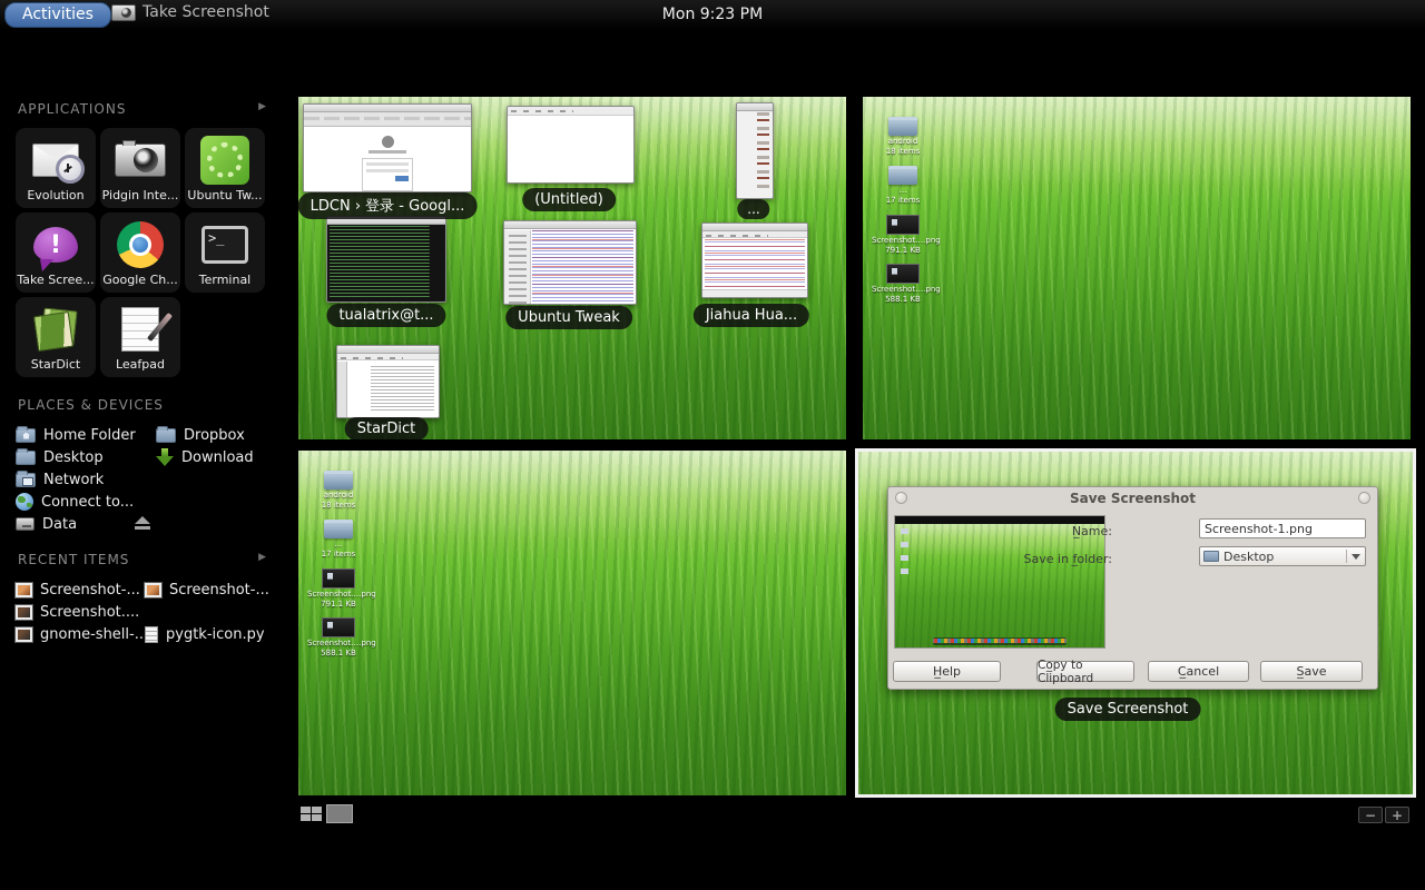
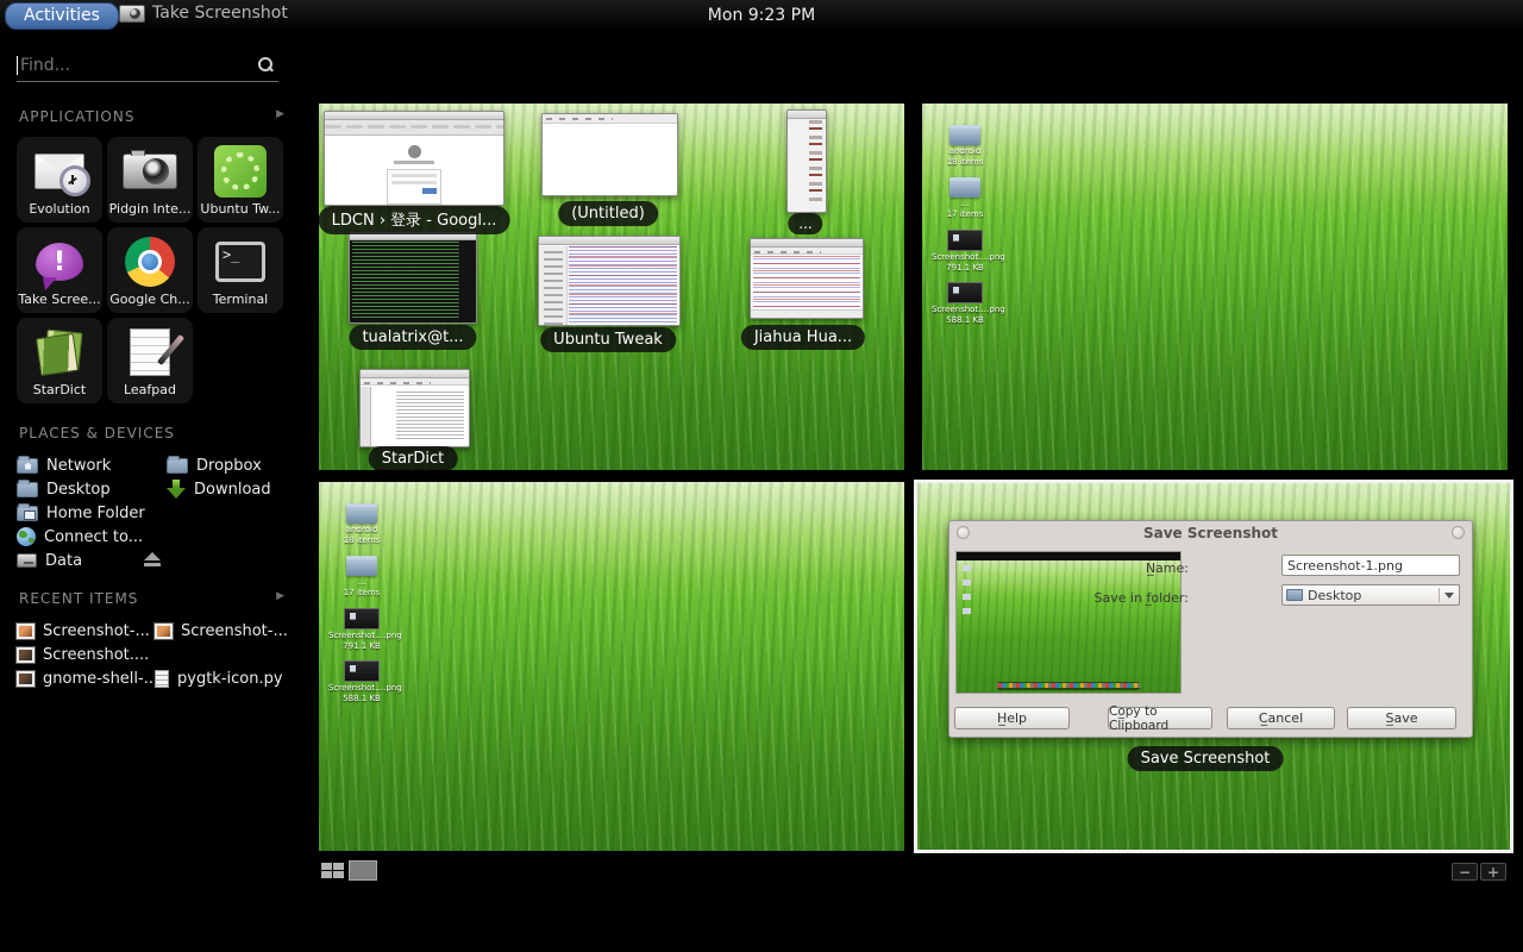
  Activities
  Take Screenshot
  Mon 9:23 PM
+ Find...
  APPLICATIONS
  ▶
  Evolution
  Pidgin Inte...
  Ubuntu Tw...
  !
  Take Scree...
  Google Ch...
  >_
  Terminal
  StarDict
  Leafpad
  PLACES & DEVICES
- Home Folder
+ Network
  Desktop
- Network
+ Home Folder
  Connect to...
  Data
  Dropbox
  Download
  RECENT ITEMS
  ▶
  Screenshot-...
  Screenshot-...
  Screenshot....
  gnome-shell-..
  pygtk-icon.py
  LDCN › 登录 - Googl...
  (Untitled)
  ...
  tualatrix@t...
  Ubuntu Tweak
  Jiahua Hua...
  StarDict
  android
  18 items
  …
  17 items
  Screenshot….png
  791.1 KB
  Screenshot….png
  588.1 KB
  android
  18 items
  …
  17 items
  Screenshot….png
  791.1 KB
  Screenshot….png
  588.1 KB
  Save Screenshot
  N̲ame:
  Screenshot-1.png
  Save in f̲older:
  Desktop
  H̲elp
  Co̲py to Clipboard
  C̲ancel
  S̲ave
  Save Screenshot
  −
  +
